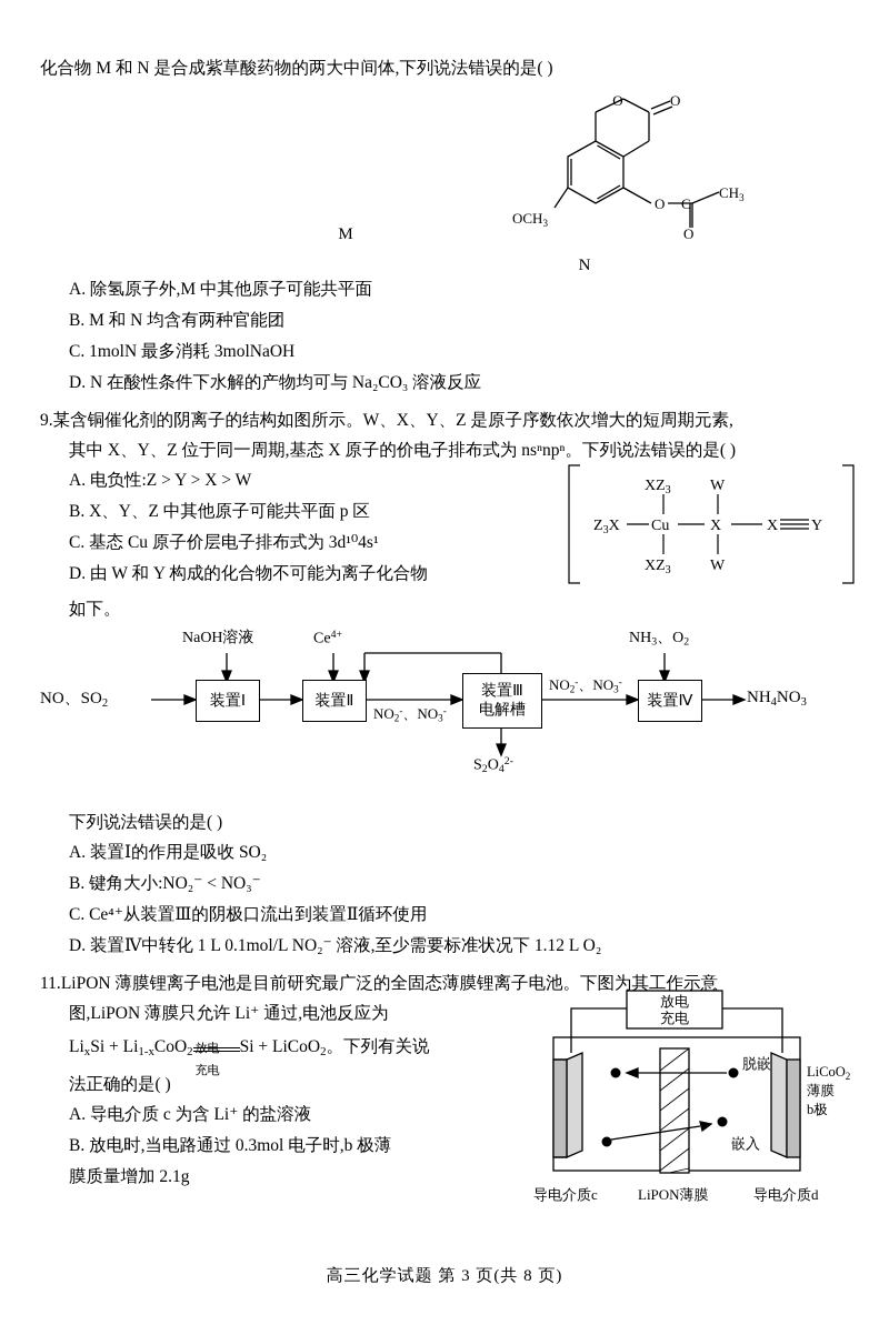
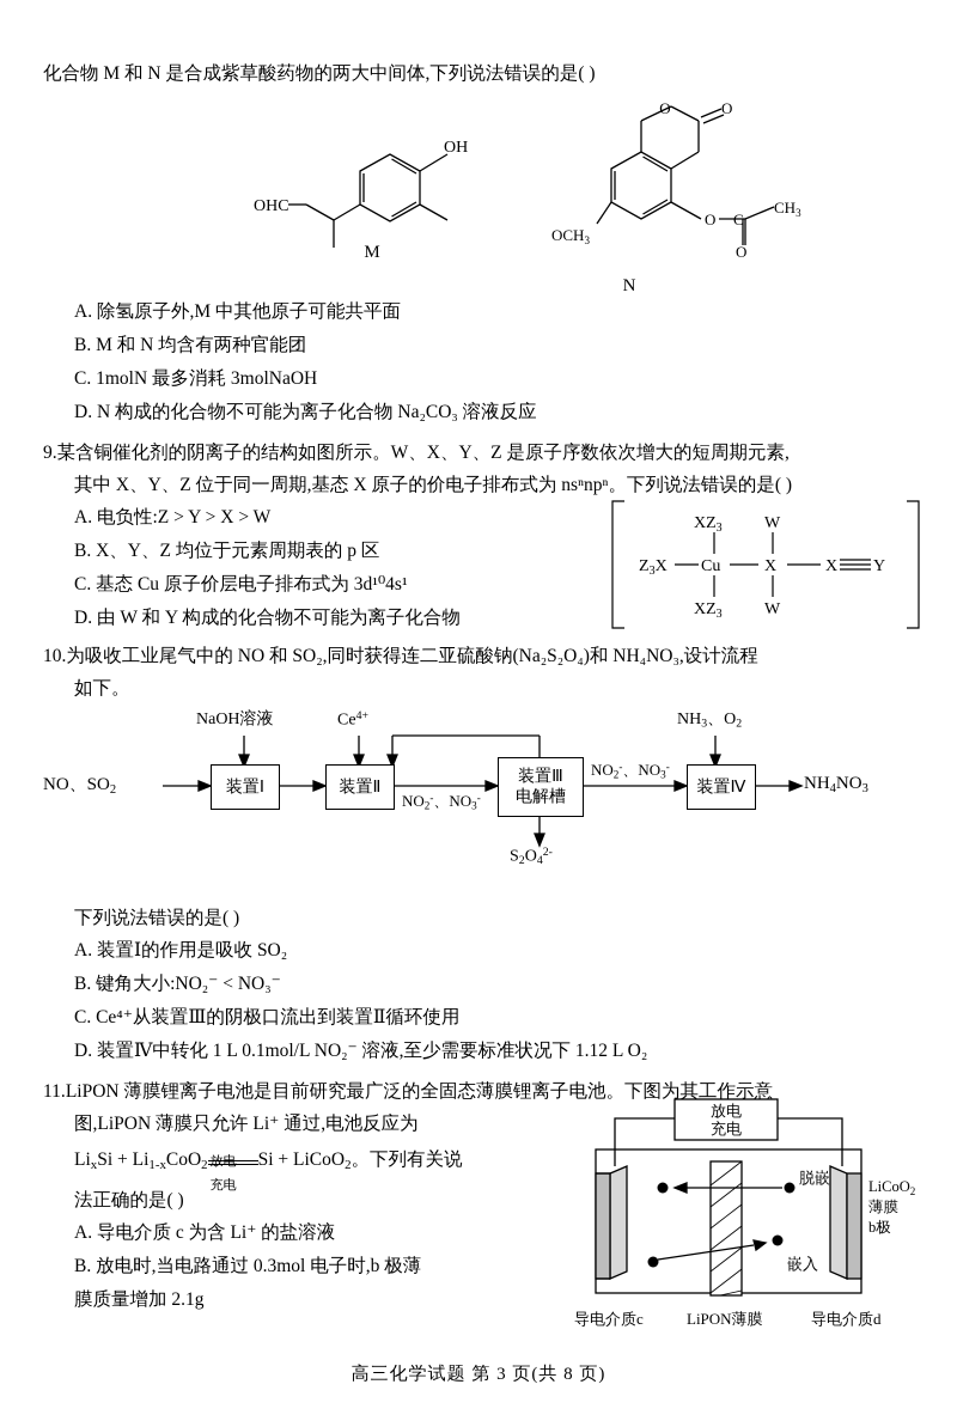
  化合物 M 和 N 是合成紫草酸药物的两大中间体,下列说法错误的是( )
+ OH
+ OHC
  O
  O
  O
  C
  CH3
  O
  OCH3
  M
  N
  A. 除氢原子外,M 中其他原子可能共平面
  B. M 和 N 均含有两种官能团
  C. 1molN 最多消耗 3molNaOH
- D. N 在酸性条件下水解的产物均可与 Na₂CO₃ 溶液反应
+ D. N 构成的化合物不可能为离子化合物 Na₂CO₃ 溶液反应
  9.某含铜催化剂的阴离子的结构如图所示。W、X、Y、Z 是原子序数依次增大的短周期元素,
  其中 X、Y、Z 位于同一周期,基态 X 原子的价电子排布式为 nsⁿnpⁿ。下列说法错误的是( )
  A. 电负性:Z > Y > X > W
- B. X、Y、Z 中其他原子可能共平面 p 区
+ B. X、Y、Z 均位于元素周期表的 p 区
  C. 基态 Cu 原子价层电子排布式为 3d¹⁰4s¹
  D. 由 W 和 Y 构成的化合物不可能为离子化合物
  Z3X
  Cu
  X
  X
  Y
  XZ3
  XZ3
  W
  W
+ 10.为吸收工业尾气中的 NO 和 SO₂,同时获得连二亚硫酸钠(Na₂S₂O₄)和 NH₄NO₃,设计流程
  如下。
  NO、SO2
  装置Ⅰ
  装置Ⅱ
  装置Ⅲ
  电解槽
  装置Ⅳ
  NaOH溶液
  Ce4+
  NH3、O2
  NO2-、NO3-
  NO2-、NO3-
  NH4NO3
  S2O42-
  下列说法错误的是( )
  A. 装置Ⅰ的作用是吸收 SO₂
  B. 键角大小:NO₂⁻ < NO₃⁻
  C. Ce⁴⁺从装置Ⅲ的阴极口流出到装置Ⅱ循环使用
  D. 装置Ⅳ中转化 1 L 0.1mol/L NO₂⁻ 溶液,至少需要标准状况下 1.12 L O₂
  11.LiPON 薄膜锂离子电池是目前研究最广泛的全固态薄膜锂离子电池。下图为其工作示意
  图,LiPON 薄膜只允许 Li⁺ 通过,电池反应为
  LixSi + Li1-xCoO2
  放电
  充电
  Si + LiCoO2。下列有关说
  法正确的是( )
  A. 导电介质 c 为含 Li⁺ 的盐溶液
  B. 放电时,当电路通过 0.3mol 电子时,b 极薄
  膜质量增加 2.1g
  放电
  充电
  LiCoO2
  薄膜
  b极
  脱嵌
  嵌入
  导电介质c
  LiPON薄膜
  导电介质d
  高三化学试题 第 3 页(共 8 页)
